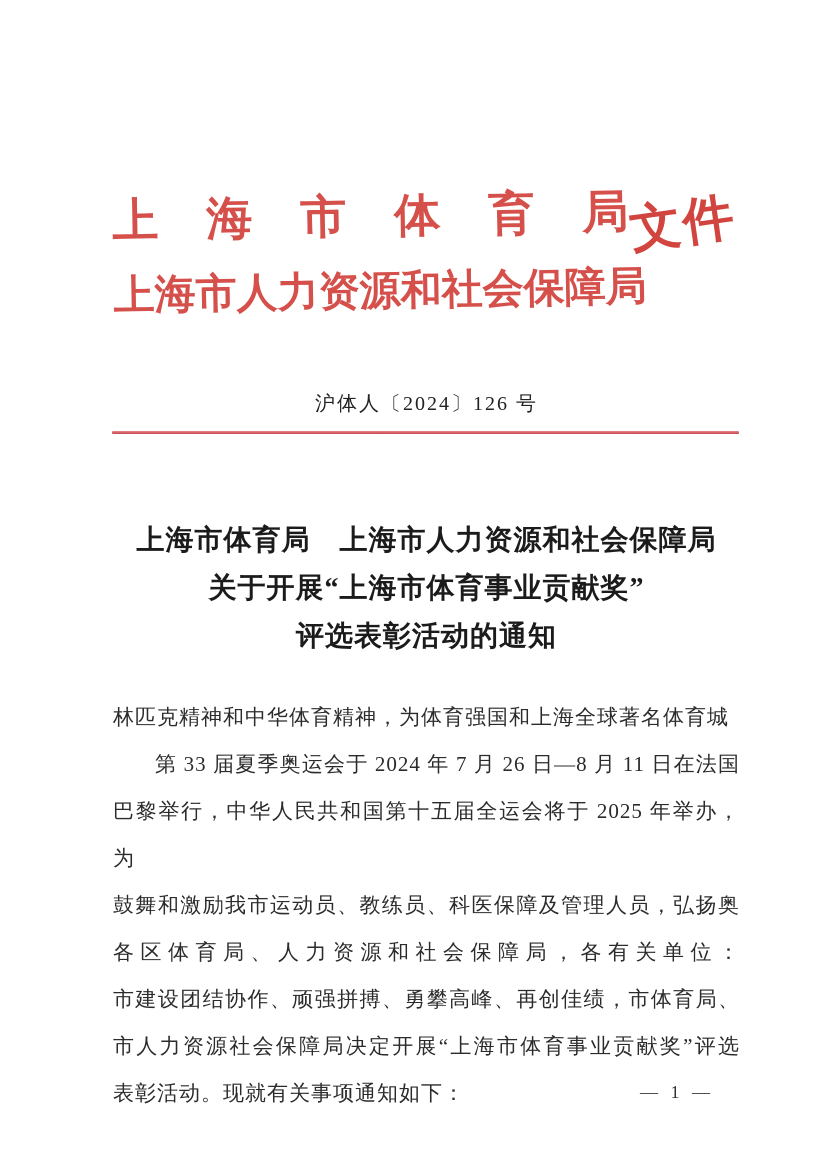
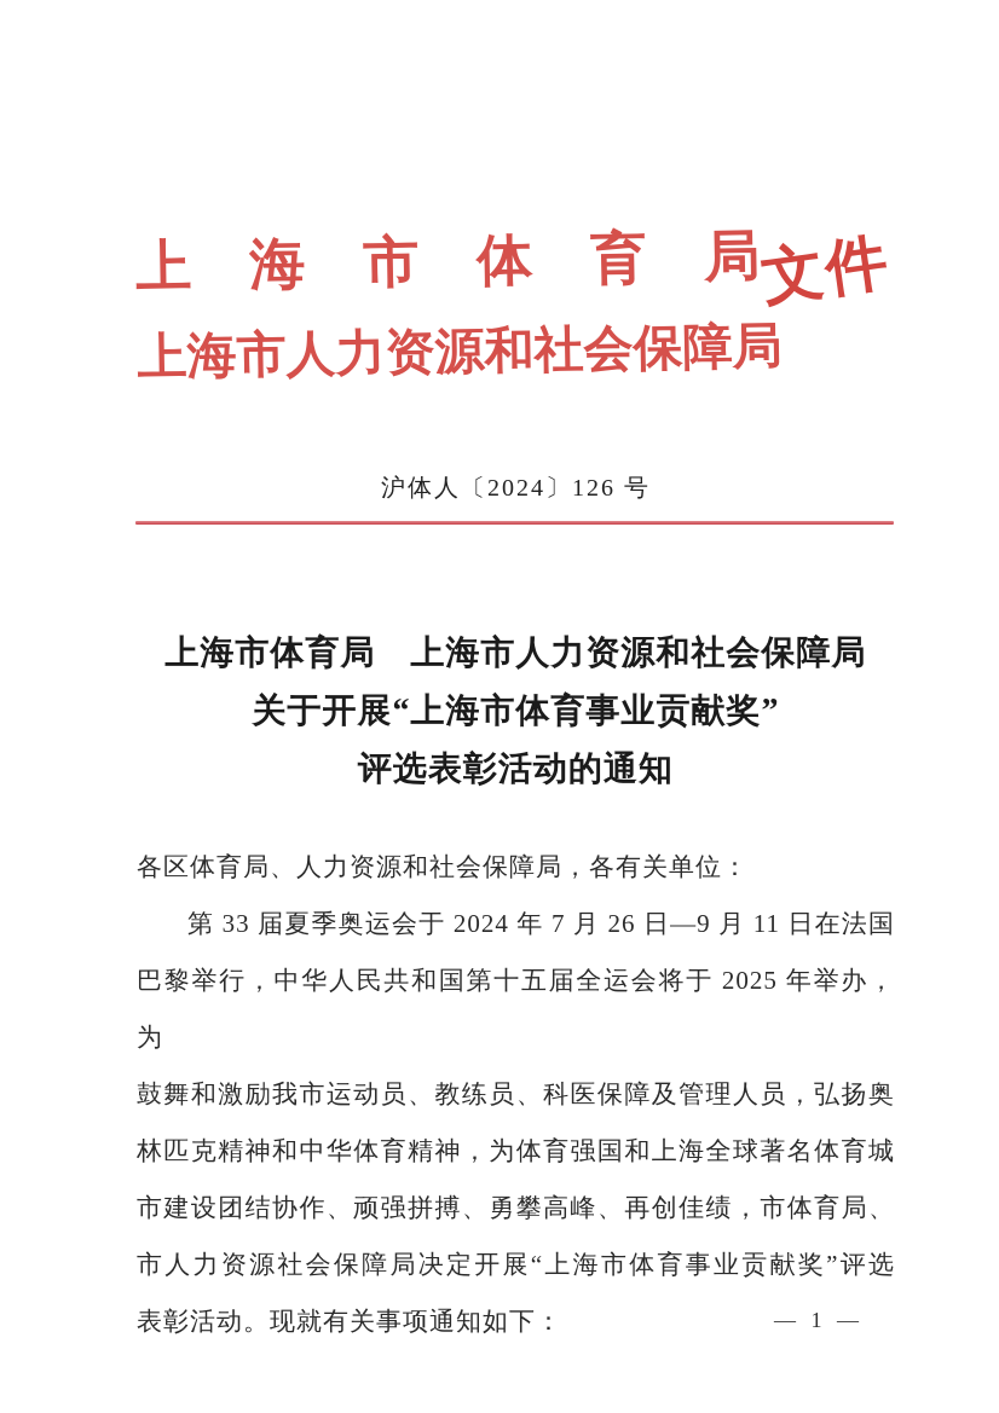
  上海市体育局
  上海市人力资源和社会保障局
  沪体人〔2024〕126 号
  上海市体育局 上海市人力资源和社会保障局
  关于开展“上海市体育事业贡献奖”
  评选表彰活动的通知
- 林匹克精神和中华体育精神，为体育强国和上海全球著名体育城
+ 各区体育局、人力资源和社会保障局，各有关单位：
- 第 33 届夏季奥运会于 2024 年 7 月 26 日—8 月 11 日在法国
+ 第 33 届夏季奥运会于 2024 年 7 月 26 日—9 月 11 日在法国
  巴黎举行，中华人民共和国第十五届全运会将于 2025 年举办，为
  鼓舞和激励我市运动员、教练员、科医保障及管理人员，弘扬奥
- 各区体育局、人力资源和社会保障局，各有关单位：
+ 林匹克精神和中华体育精神，为体育强国和上海全球著名体育城
  市建设团结协作、顽强拼搏、勇攀高峰、再创佳绩，市体育局、
  市人力资源社会保障局决定开展“上海市体育事业贡献奖”评选
  表彰活动。现就有关事项通知如下：
  — 1 —
